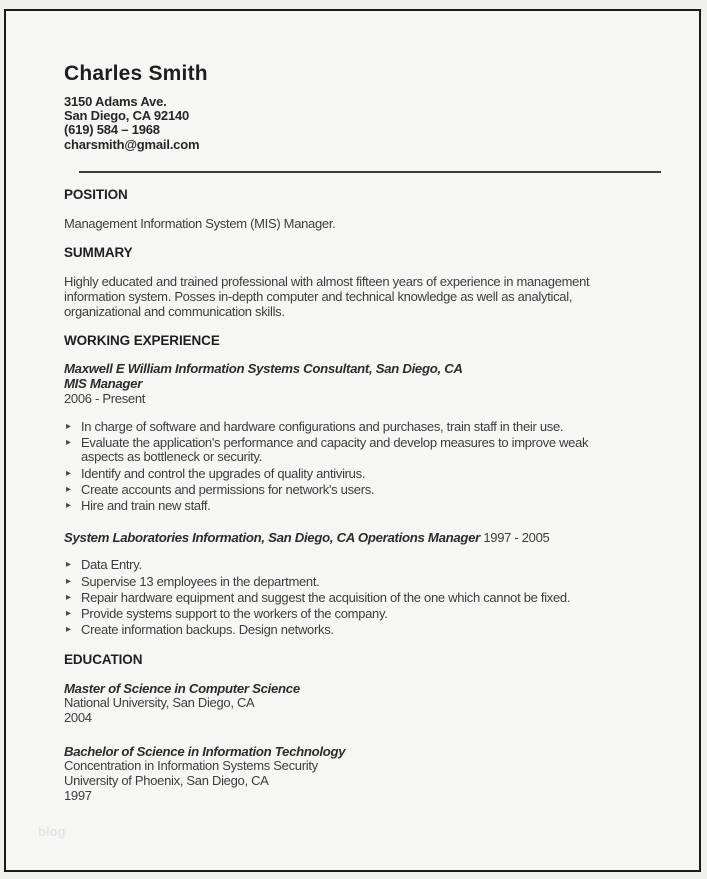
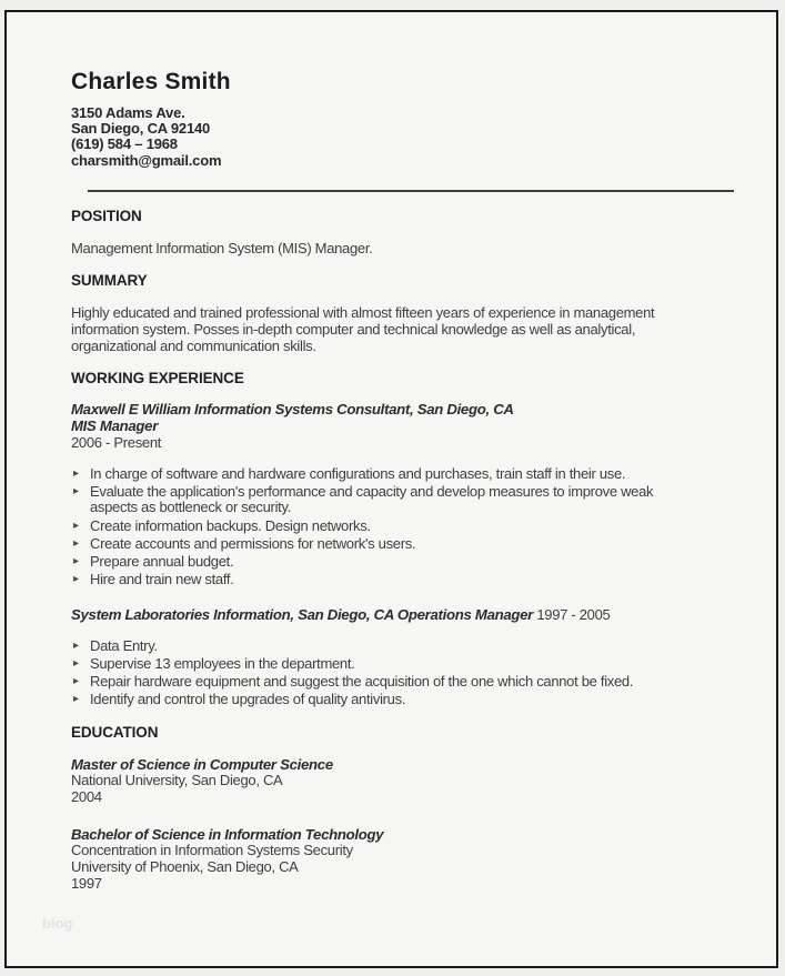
  Charles Smith
  3150 Adams Ave.
  San Diego, CA 92140
  (619) 584 – 1968
  charsmith@gmail.com
  POSITION
  Management Information System (MIS) Manager.
  SUMMARY
  Highly educated and trained professional with almost fifteen years of experience in management
  information system. Posses in-depth computer and technical knowledge as well as analytical,
  organizational and communication skills.
  WORKING EXPERIENCE
  Maxwell E William Information Systems Consultant, San Diego, CA
  MIS Manager
  2006 - Present
  In charge of software and hardware configurations and purchases, train staff in their use.
  Evaluate the application's performance and capacity and develop measures to improve weak
  aspects as bottleneck or security.
- Identify and control the upgrades of quality antivirus.
+ Create information backups. Design networks.
  Create accounts and permissions for network's users.
+ Prepare annual budget.
  Hire and train new staff.
  System Laboratories Information, San Diego, CA Operations Manager 1997 - 2005
  Data Entry.
  Supervise 13 employees in the department.
  Repair hardware equipment and suggest the acquisition of the one which cannot be fixed.
- Provide systems support to the workers of the company.
- Create information backups. Design networks.
+ Identify and control the upgrades of quality antivirus.
  EDUCATION
  Master of Science in Computer Science
  National University, San Diego, CA
  2004
  Bachelor of Science in Information Technology
  Concentration in Information Systems Security
  University of Phoenix, San Diego, CA
  1997
